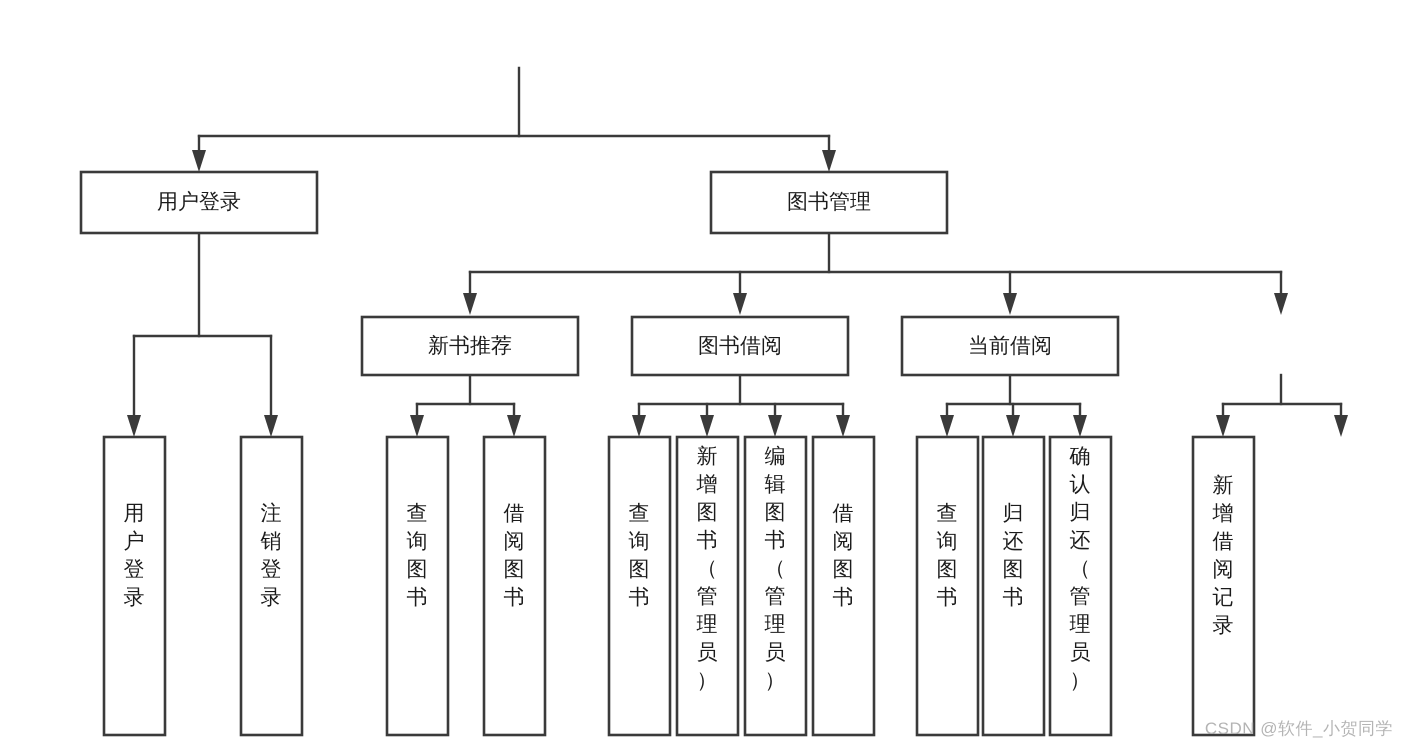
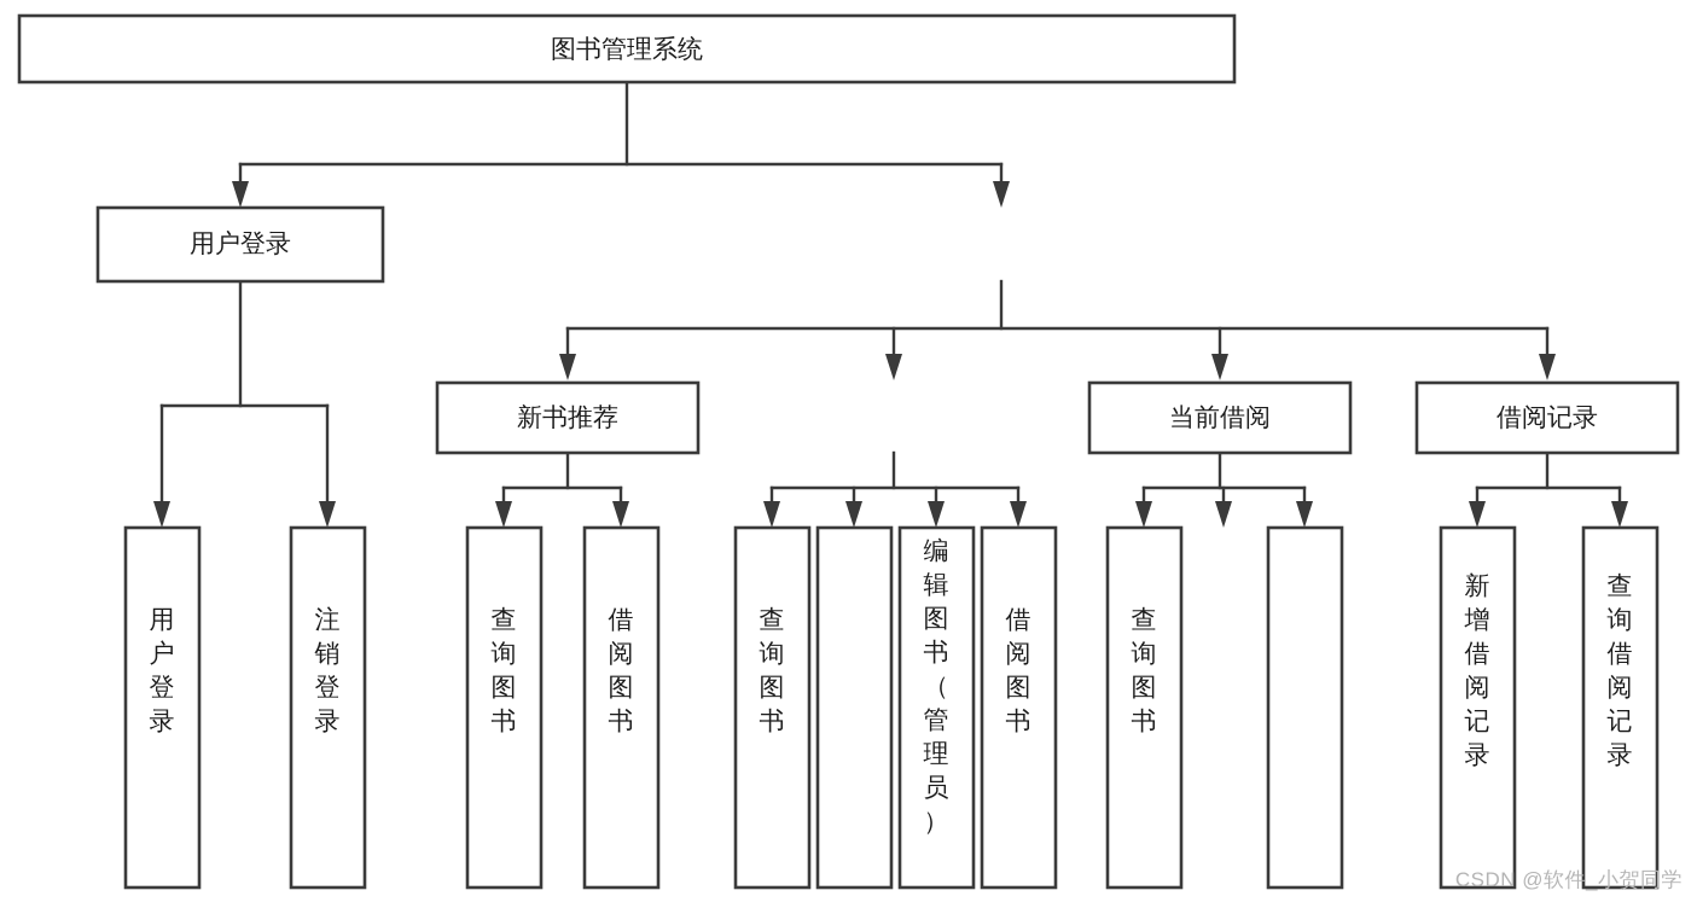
+ 图书管理系统
  用户登录
- 图书管理
  新书推荐
- 图书借阅
  当前借阅
+ 借阅记录
  用户登录
  注销登录
  查询图书
  借阅图书
  查询图书
- 新增图书（管理员）
  编辑图书（管理员）
  借阅图书
  查询图书
- 归还图书
- 确认归还（管理员）
  新增借阅记录
+ 查询借阅记录
  CSDN @软件_小贺同学
